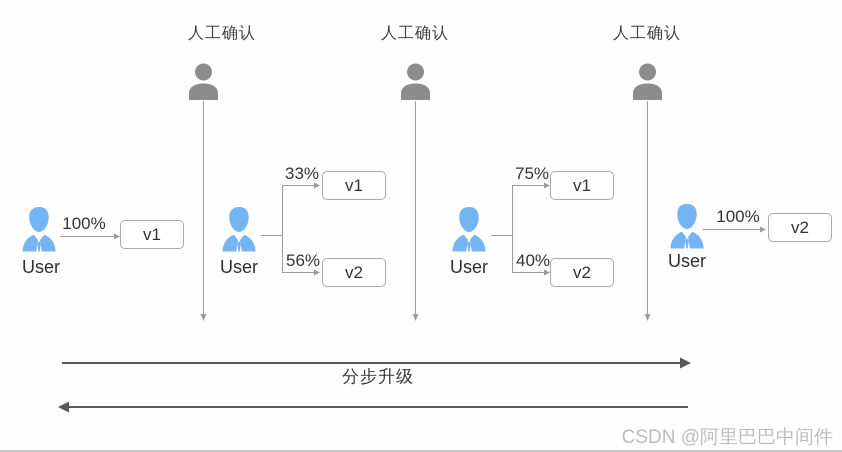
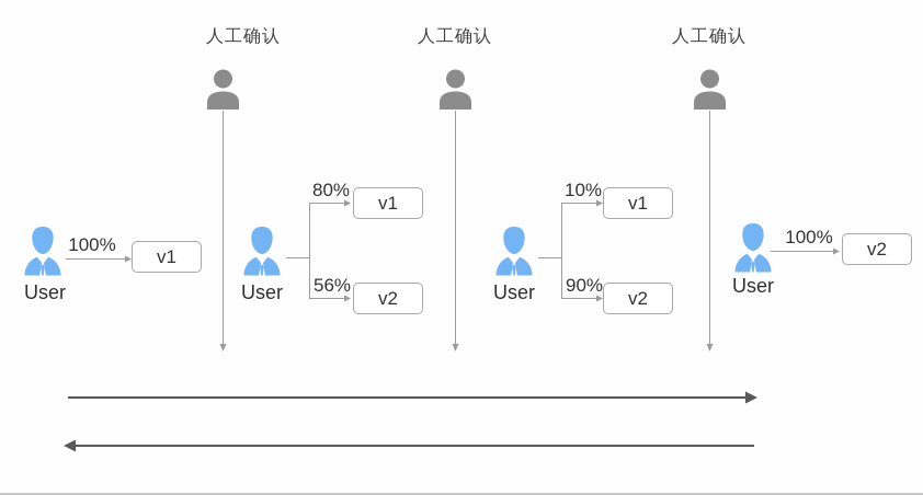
  人工确认
  人工确认
  人工确认
  User
  100%
  v1
  User
- 33%
+ 80%
  v1
  56%
  v2
  User
- 75%
+ 10%
  v1
- 40%
+ 90%
  v2
  User
  100%
  v2
- 分步升级
- CSDN @阿里巴巴中间件
